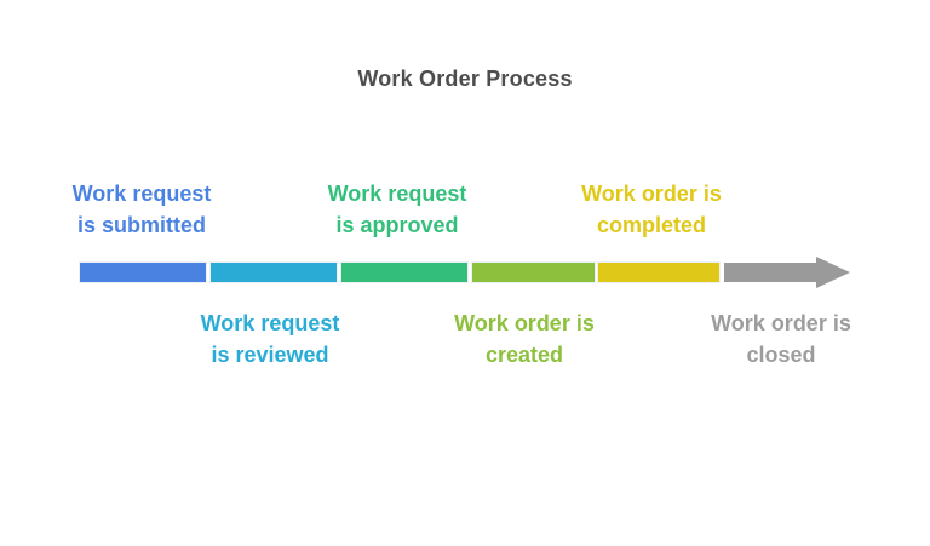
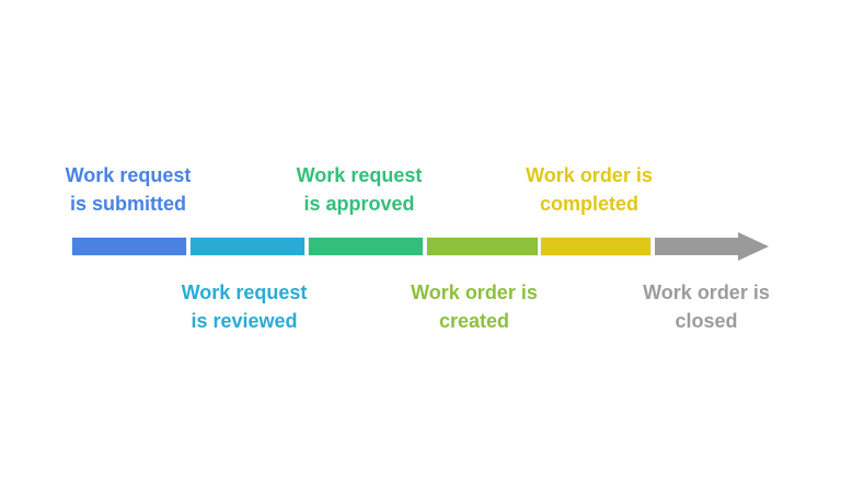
- Work Order Process
  Work request
  is submitted
  Work request
  is approved
  Work order is
  completed
  Work request
  is reviewed
  Work order is
  created
  Work order is
  closed
